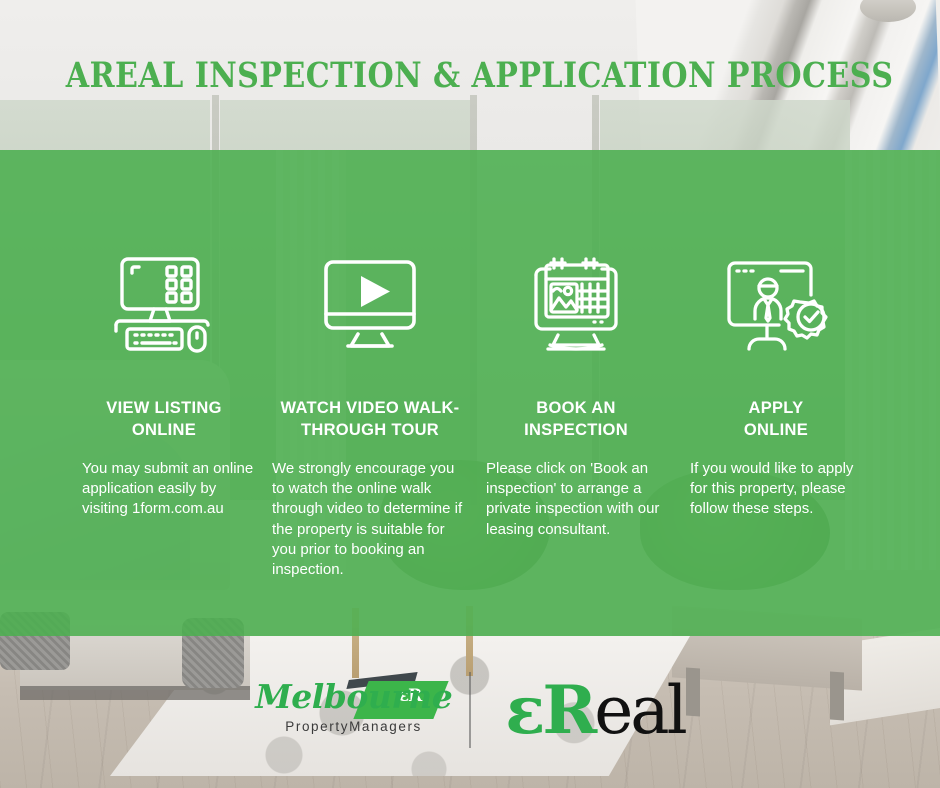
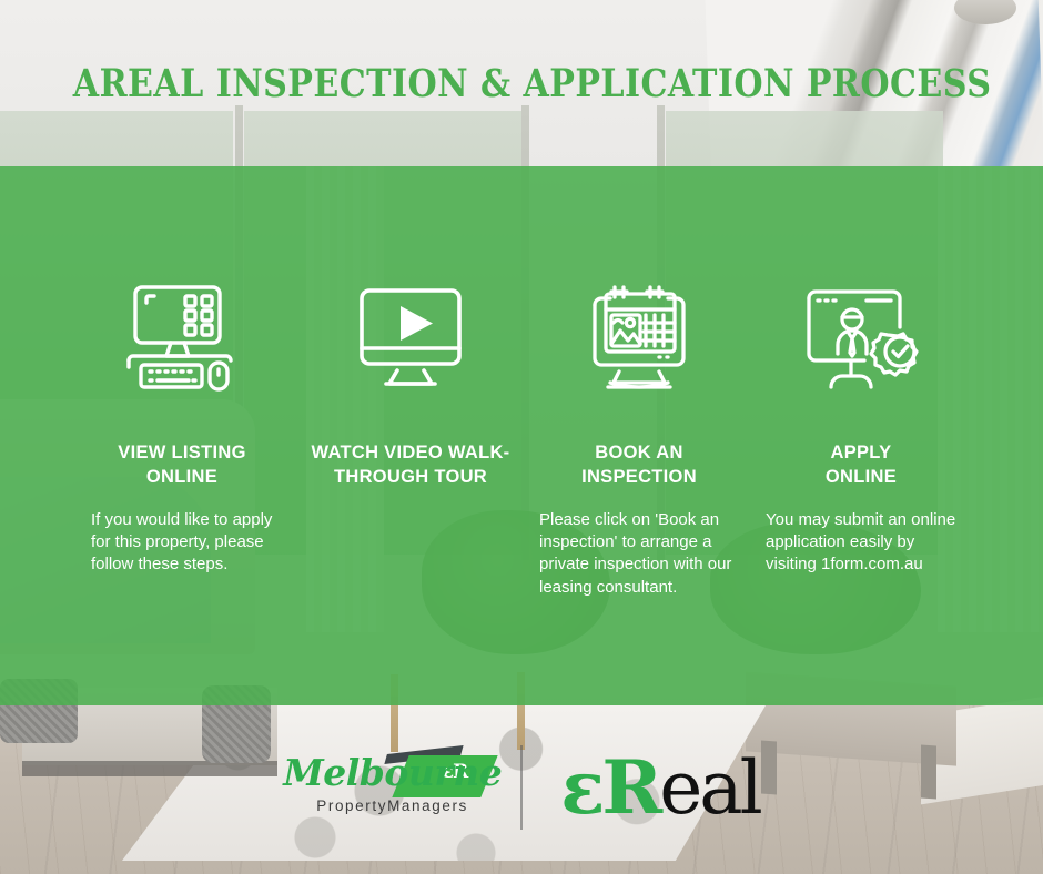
  AREAL INSPECTION & APPLICATION PROCESS
  VIEW LISTING
  ONLINE
- You may submit an online application easily by visiting 1form.com.au
+ If you would like to apply for this property, please follow these steps.
  WATCH VIDEO WALK-
  THROUGH TOUR
- We strongly encourage you to watch the online walk through video to determine if the property is suitable for you prior to booking an inspection.
  BOOK AN
  INSPECTION
  Please click on 'Book an inspection' to arrange a private inspection with our leasing consultant.
  APPLY
  ONLINE
- If you would like to apply for this property, please follow these steps.
+ You may submit an online application easily by visiting 1form.com.au
  ɛR
  Melbourne
  PropertyManagers
  ɛR
  eal
